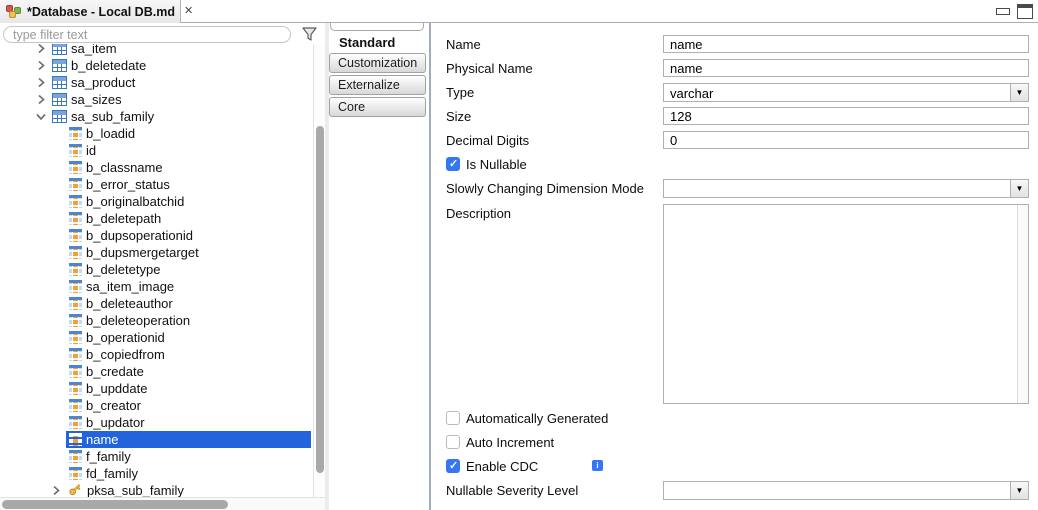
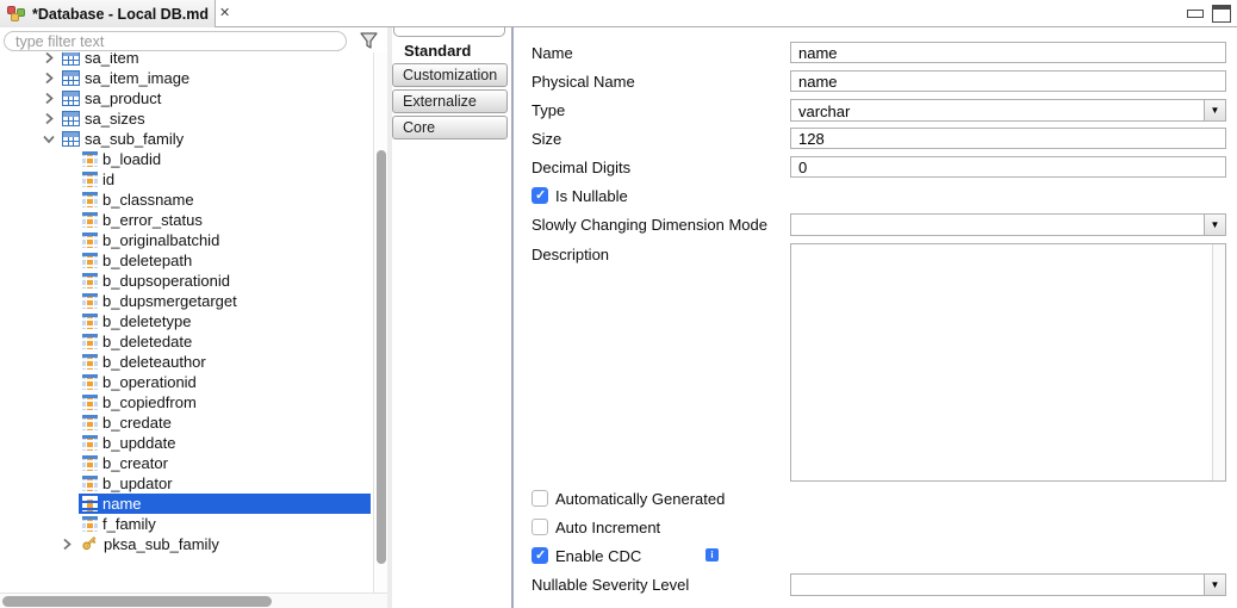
  *Database - Local DB.md
  ✕
  sa_item
- b_deletedate
+ sa_item_image
  sa_product
  sa_sizes
  sa_sub_family
  b_loadid
  id
  b_classname
  b_error_status
  b_originalbatchid
  b_deletepath
  b_dupsoperationid
  b_dupsmergetarget
  b_deletetype
- sa_item_image
+ b_deletedate
  b_deleteauthor
- b_deleteoperation
  b_operationid
  b_copiedfrom
  b_credate
  b_upddate
  b_creator
  b_updator
  name
  f_family
- fd_family
  pksa_sub_family
  type filter text
  Standard
  Customization
  Externalize
  Core
  Name
  name
  Physical Name
  name
  Type
  varchar
  ▼
  Size
  128
  Decimal Digits
  0
  Is Nullable
  Slowly Changing Dimension Mode
  ▼
  Description
  Automatically Generated
  Auto Increment
  Enable CDC
  i
  Nullable Severity Level
  ▼
